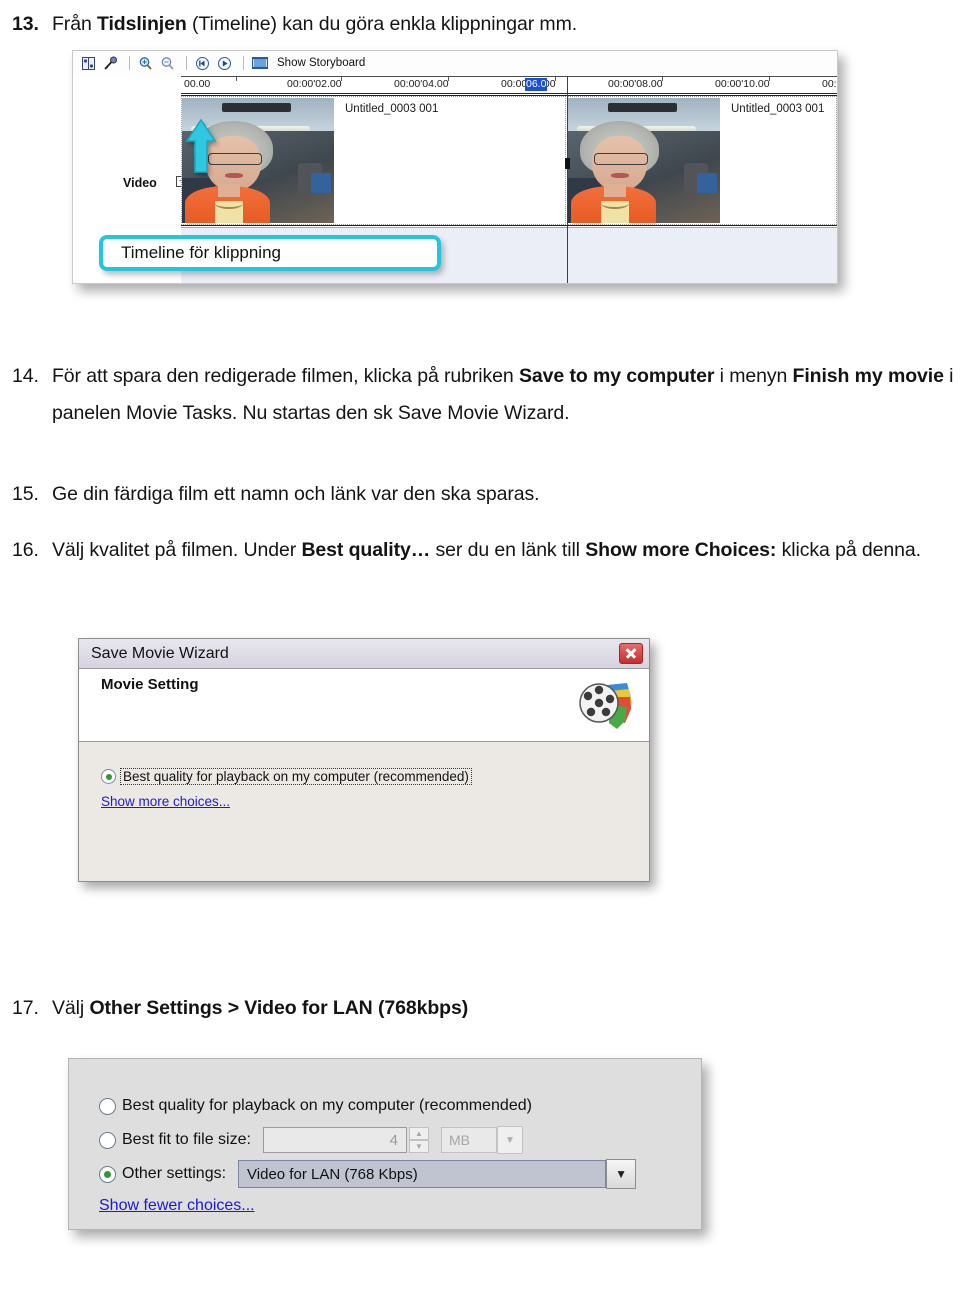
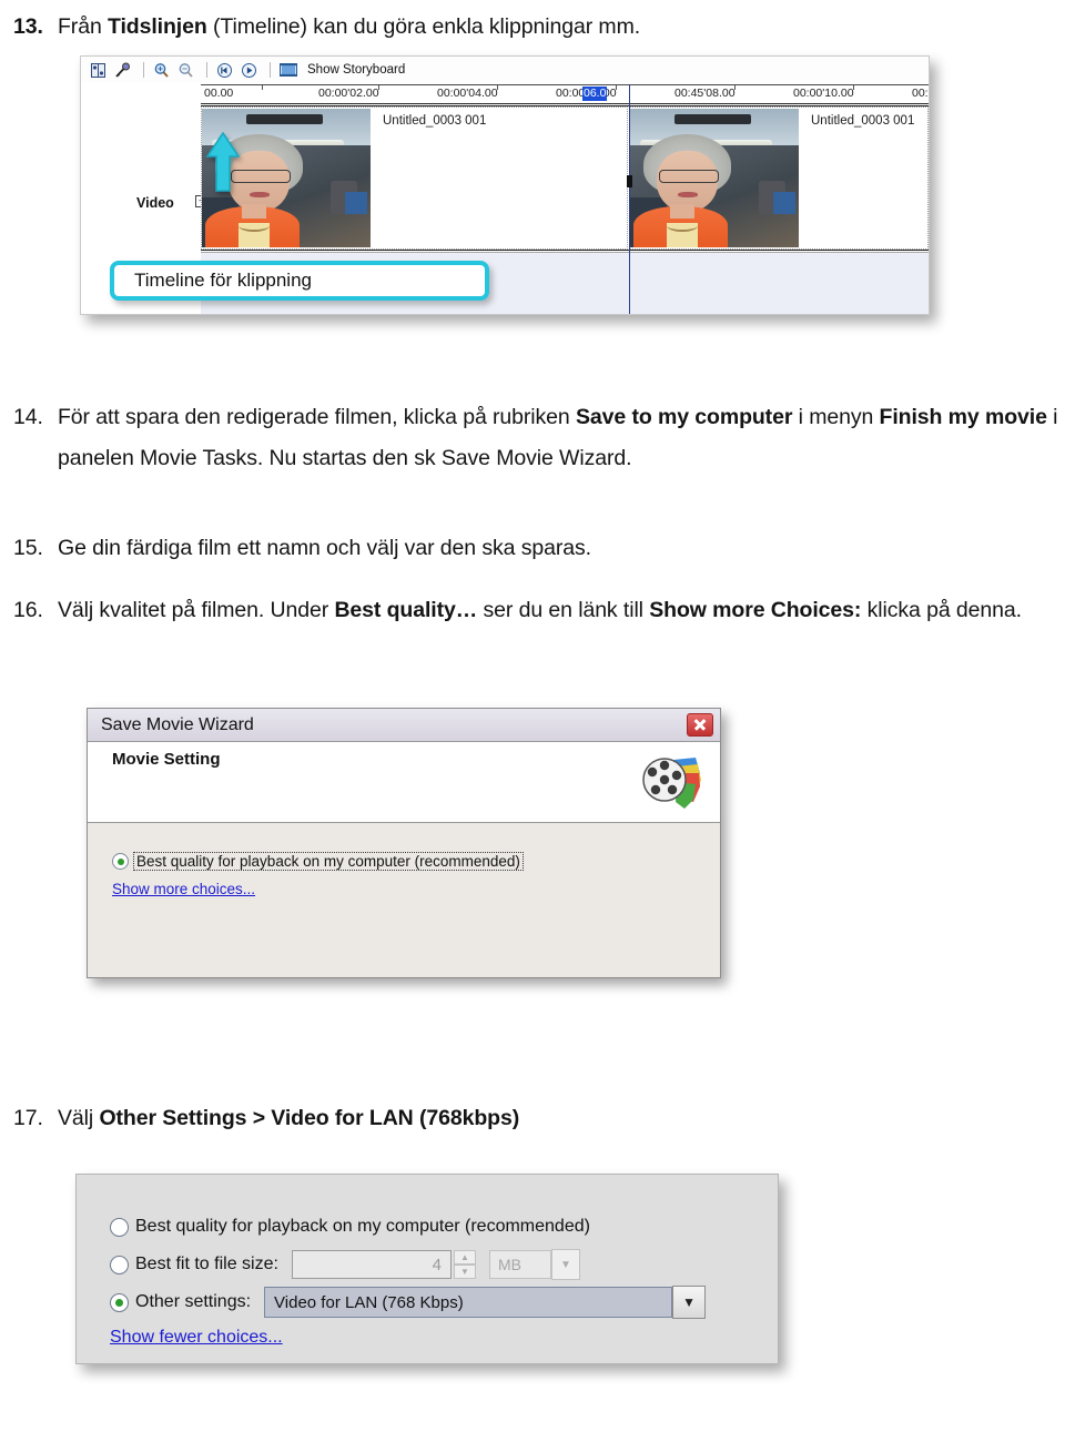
  13.
  Från Tidslinjen (Timeline) kan du göra enkla klippningar mm.
  Show Storyboard
  00.00
  00:00'02.00
  00:00'04.00
- 00:00'08.00
+ 00:45'08.00
  00:00'10.00
  06.0
  Video
  Untitled_0003 001
  Untitled_0003 001
  Timeline för klippning
  14.
  För att spara den redigerade filmen, klicka på rubriken Save to my computer i menyn Finish my movie i panelen Movie Tasks. Nu startas den sk Save Movie Wizard.
  15.
- Ge din färdiga film ett namn och länk var den ska sparas.
+ Ge din färdiga film ett namn och välj var den ska sparas.
  16.
  Välj kvalitet på filmen. Under Best quality… ser du en länk till Show more Choices: klicka på denna.
  Save Movie Wizard
  Movie Setting
  Best quality for playback on my computer (recommended)
  Show more choices...
  17.
  Välj Other Settings > Video for LAN (768kbps)
  Best quality for playback on my computer (recommended)
  Best fit to file size:
  4
  ▲
  ▼
  MB
  ▼
  Other settings:
  Video for LAN (768 Kbps)
  ▼
  Show fewer choices...
